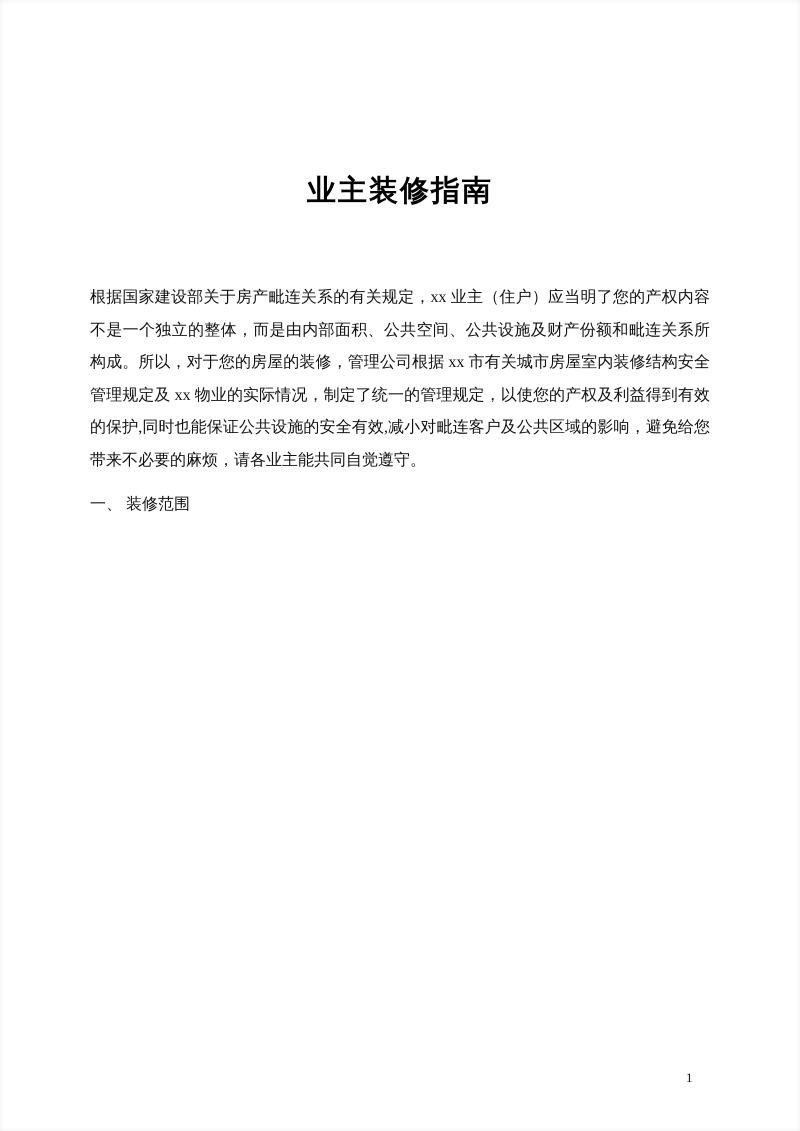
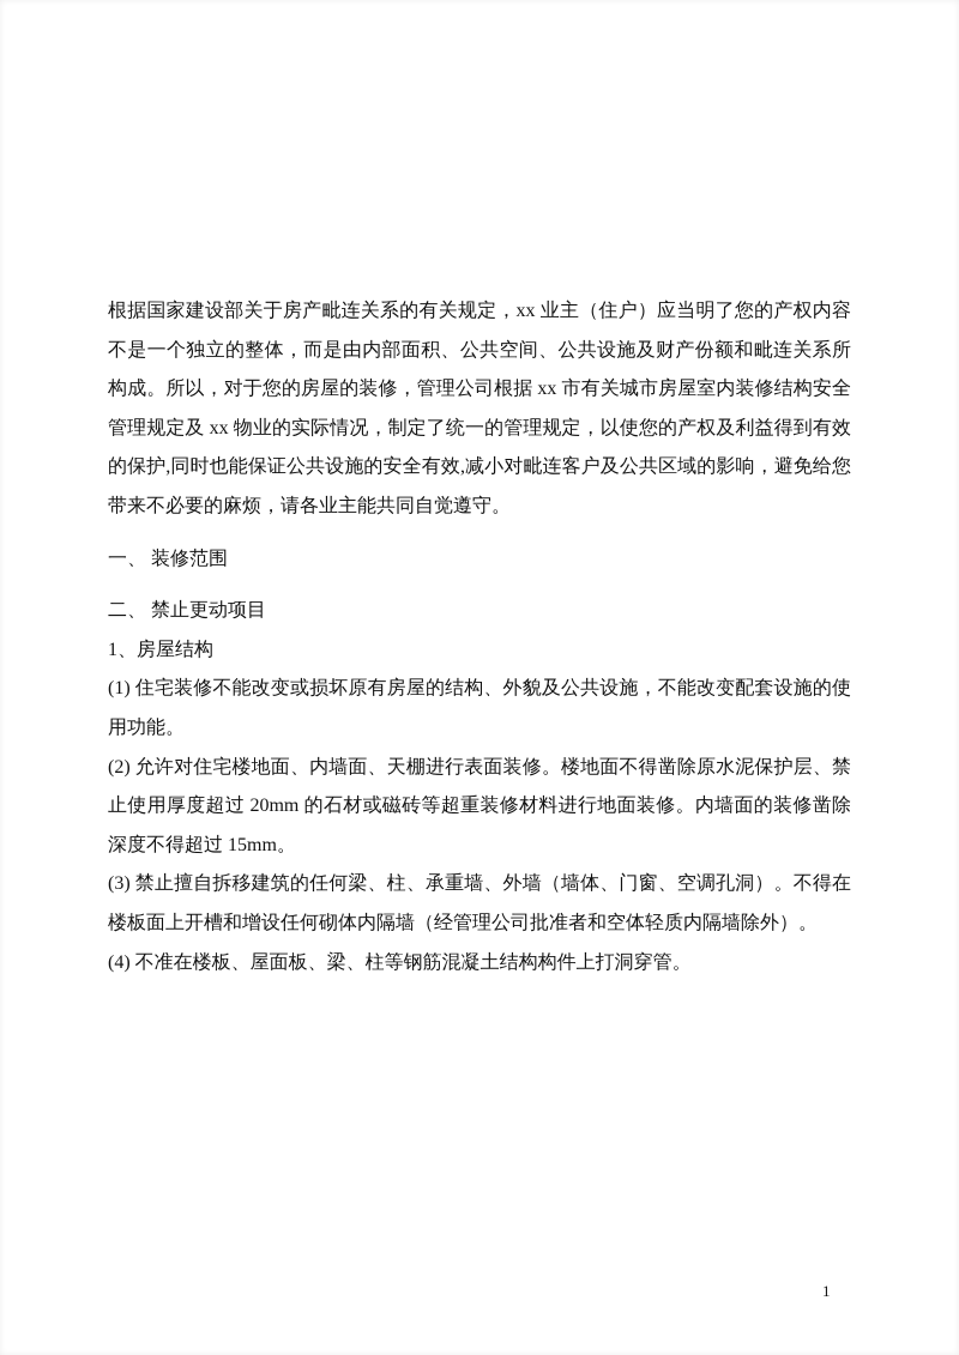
- 业主装修指南
  根据国家建设部关于房产毗连关系的有关规定，xx 业主（住户）应当明了您的产权内容不是一个独立的整体，而是由内部面积、公共空间、公共设施及财产份额和毗连关系所构成。所以，对于您的房屋的装修，管理公司根据 xx 市有关城市房屋室内装修结构安全管理规定及 xx 物业的实际情况，制定了统一的管理规定，以使您的产权及利益得到有效的保护,同时也能保证公共设施的安全有效,减小对毗连客户及公共区域的影响，避免给您带来不必要的麻烦，请各业主能共同自觉遵守。
  一、 装修范围
+ 二、 禁止更动项目
+ 1、房屋结构
+ (1) 住宅装修不能改变或损坏原有房屋的结构、外貌及公共设施，不能改变配套设施的使用功能。
+ (2) 允许对住宅楼地面、内墙面、天棚进行表面装修。楼地面不得凿除原水泥保护层、禁止使用厚度超过 20mm 的石材或磁砖等超重装修材料进行地面装修。内墙面的装修凿除深度不得超过 15mm。
+ (3) 禁止擅自拆移建筑的任何梁、柱、承重墙、外墙（墙体、门窗、空调孔洞）。不得在楼板面上开槽和增设任何砌体内隔墙（经管理公司批准者和空体轻质内隔墙除外）。
+ (4) 不准在楼板、屋面板、梁、柱等钢筋混凝土结构构件上打洞穿管。
  1
